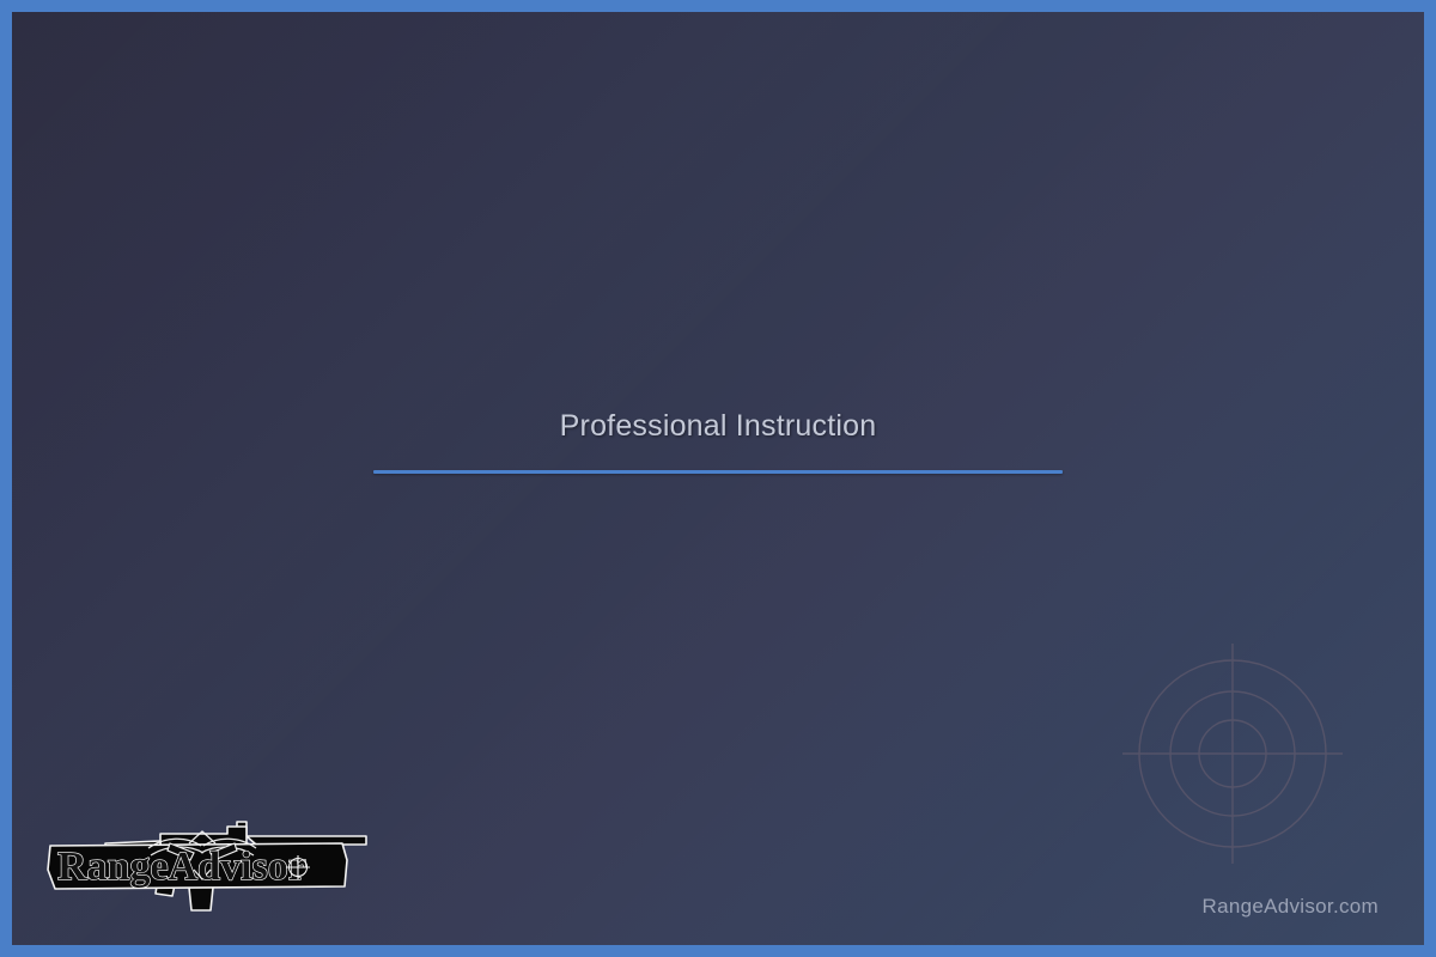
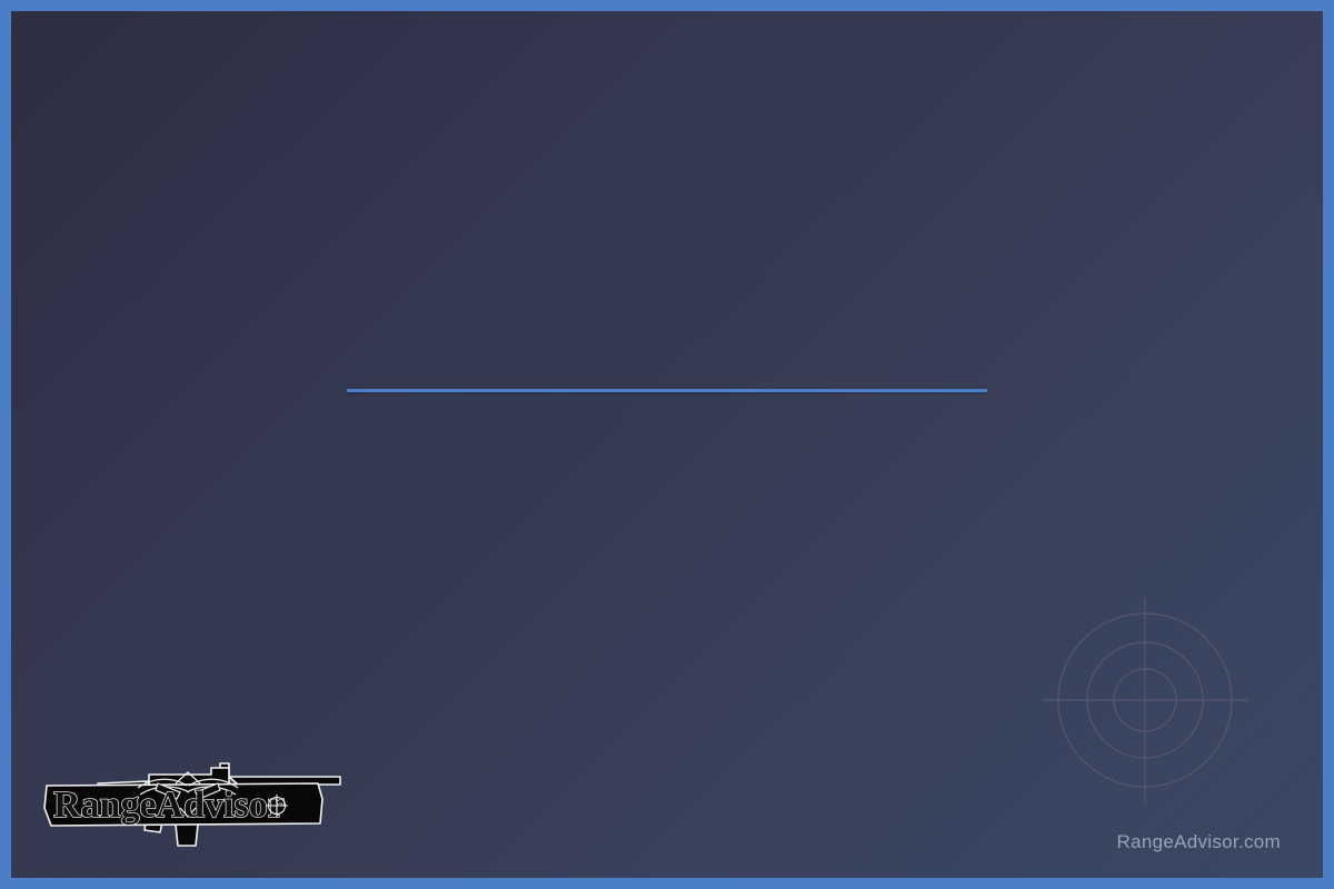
- Professional Instruction
  RangeAdviso
  RangeAdvisor.com
